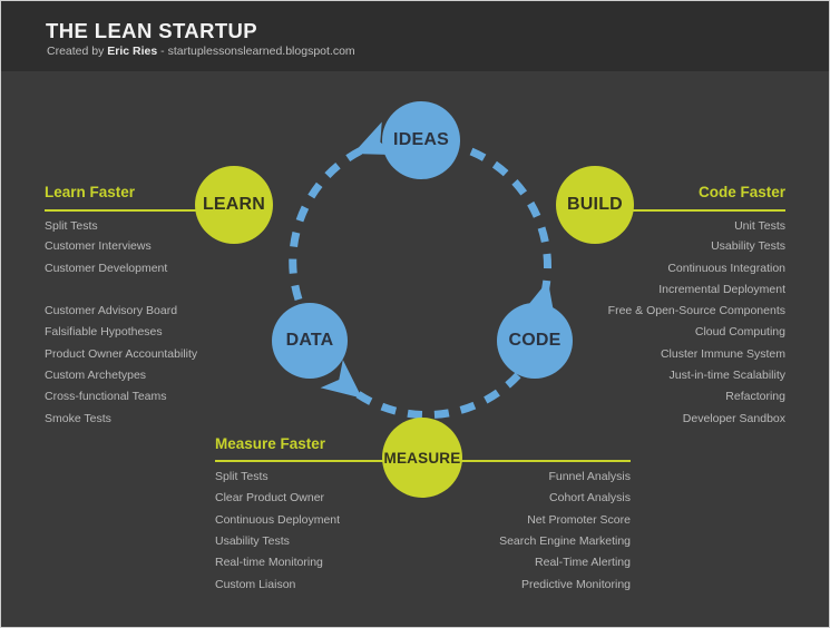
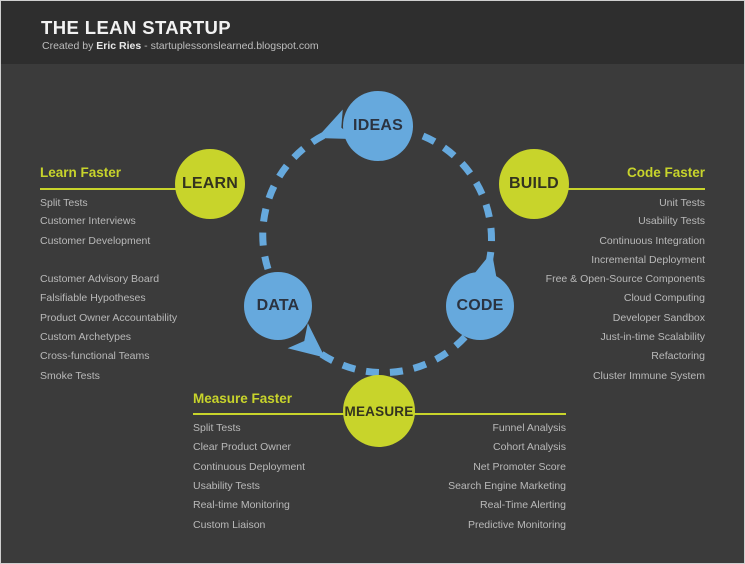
  THE LEAN STARTUP
  Created by Eric Ries - startuplessonslearned.blogspot.com
  Learn Faster
  Split Tests
  Customer Interviews
  Customer Development
  Customer Advisory Board
  Falsifiable Hypotheses
  Product Owner Accountability
  Custom Archetypes
  Cross-functional Teams
  Smoke Tests
  Code Faster
  Unit Tests
  Usability Tests
  Continuous Integration
  Incremental Deployment
  Free & Open-Source Components
  Cloud Computing
- Cluster Immune System
+ Developer Sandbox
  Just-in-time Scalability
  Refactoring
- Developer Sandbox
+ Cluster Immune System
  Measure Faster
  Split Tests
  Clear Product Owner
  Continuous Deployment
  Usability Tests
  Real-time Monitoring
  Custom Liaison
  Funnel Analysis
  Cohort Analysis
  Net Promoter Score
  Search Engine Marketing
  Real-Time Alerting
  Predictive Monitoring
  IDEAS
  CODE
  DATA
  LEARN
  BUILD
  MEASURE
